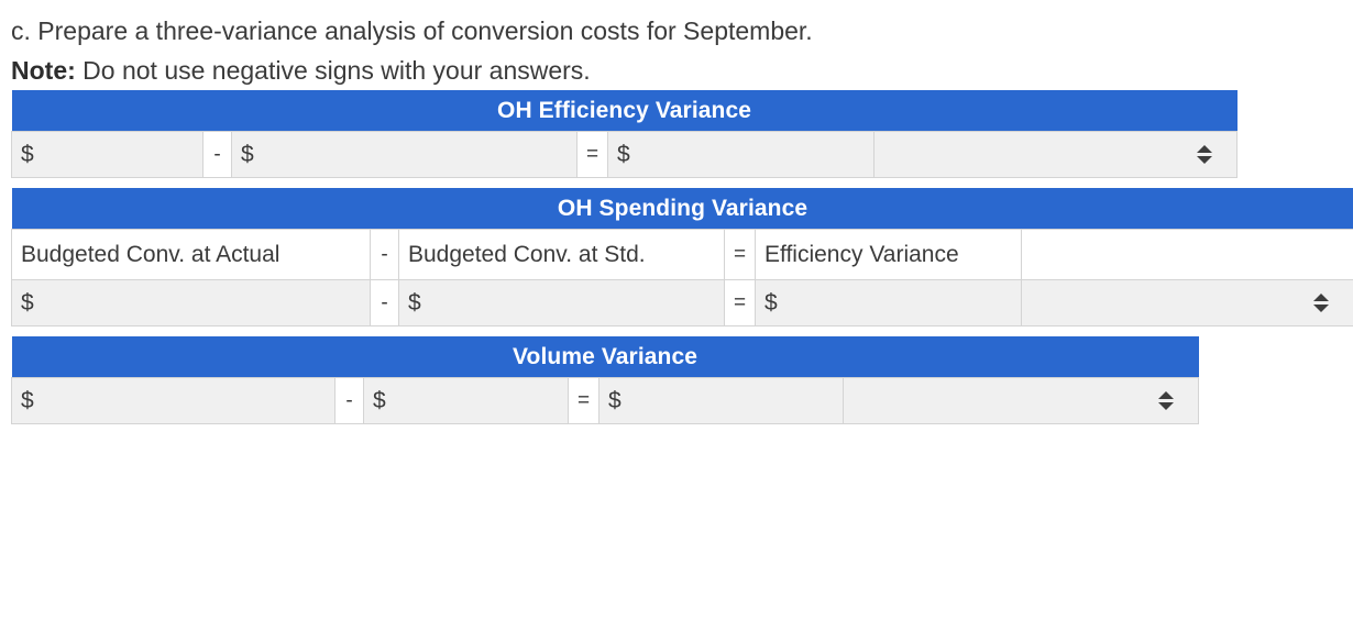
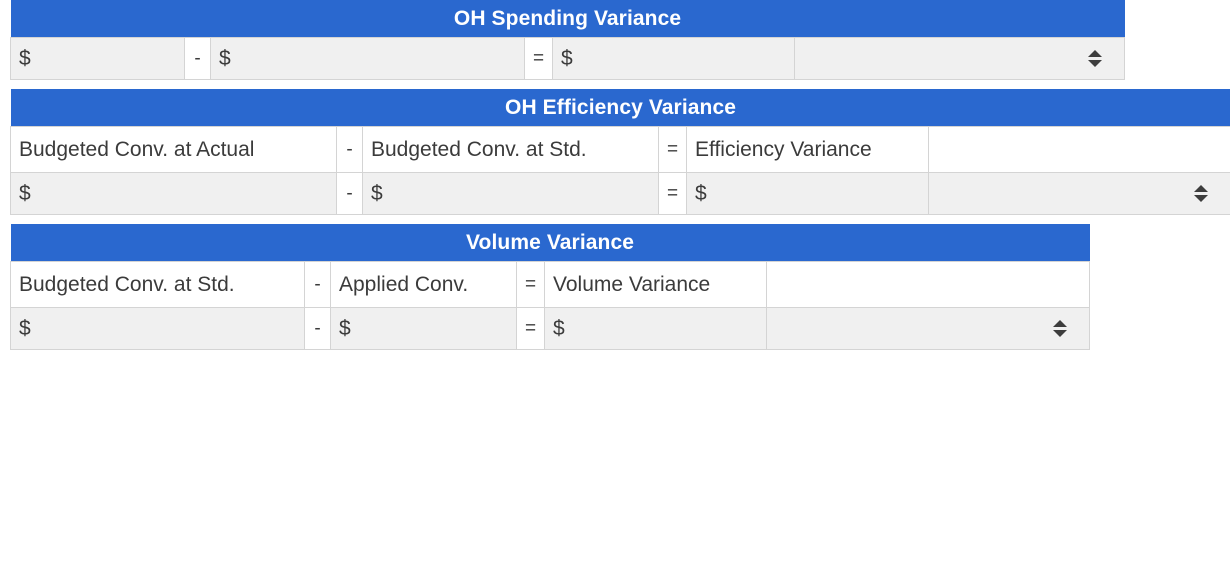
- c. Prepare a three-variance analysis of conversion costs for September.
- Note: Do not use negative signs with your answers.
- OH Efficiency Variance
+ OH Spending Variance
  $	-	$	=	$
- OH Spending Variance
+ OH Efficiency Variance
  Budgeted Conv. at Actual	-	Budgeted Conv. at Std.	=	Efficiency Variance
  $	-	$	=	$
  Volume Variance
+ Budgeted Conv. at Std.	-	Applied Conv.	=	Volume Variance
  $	-	$	=	$
